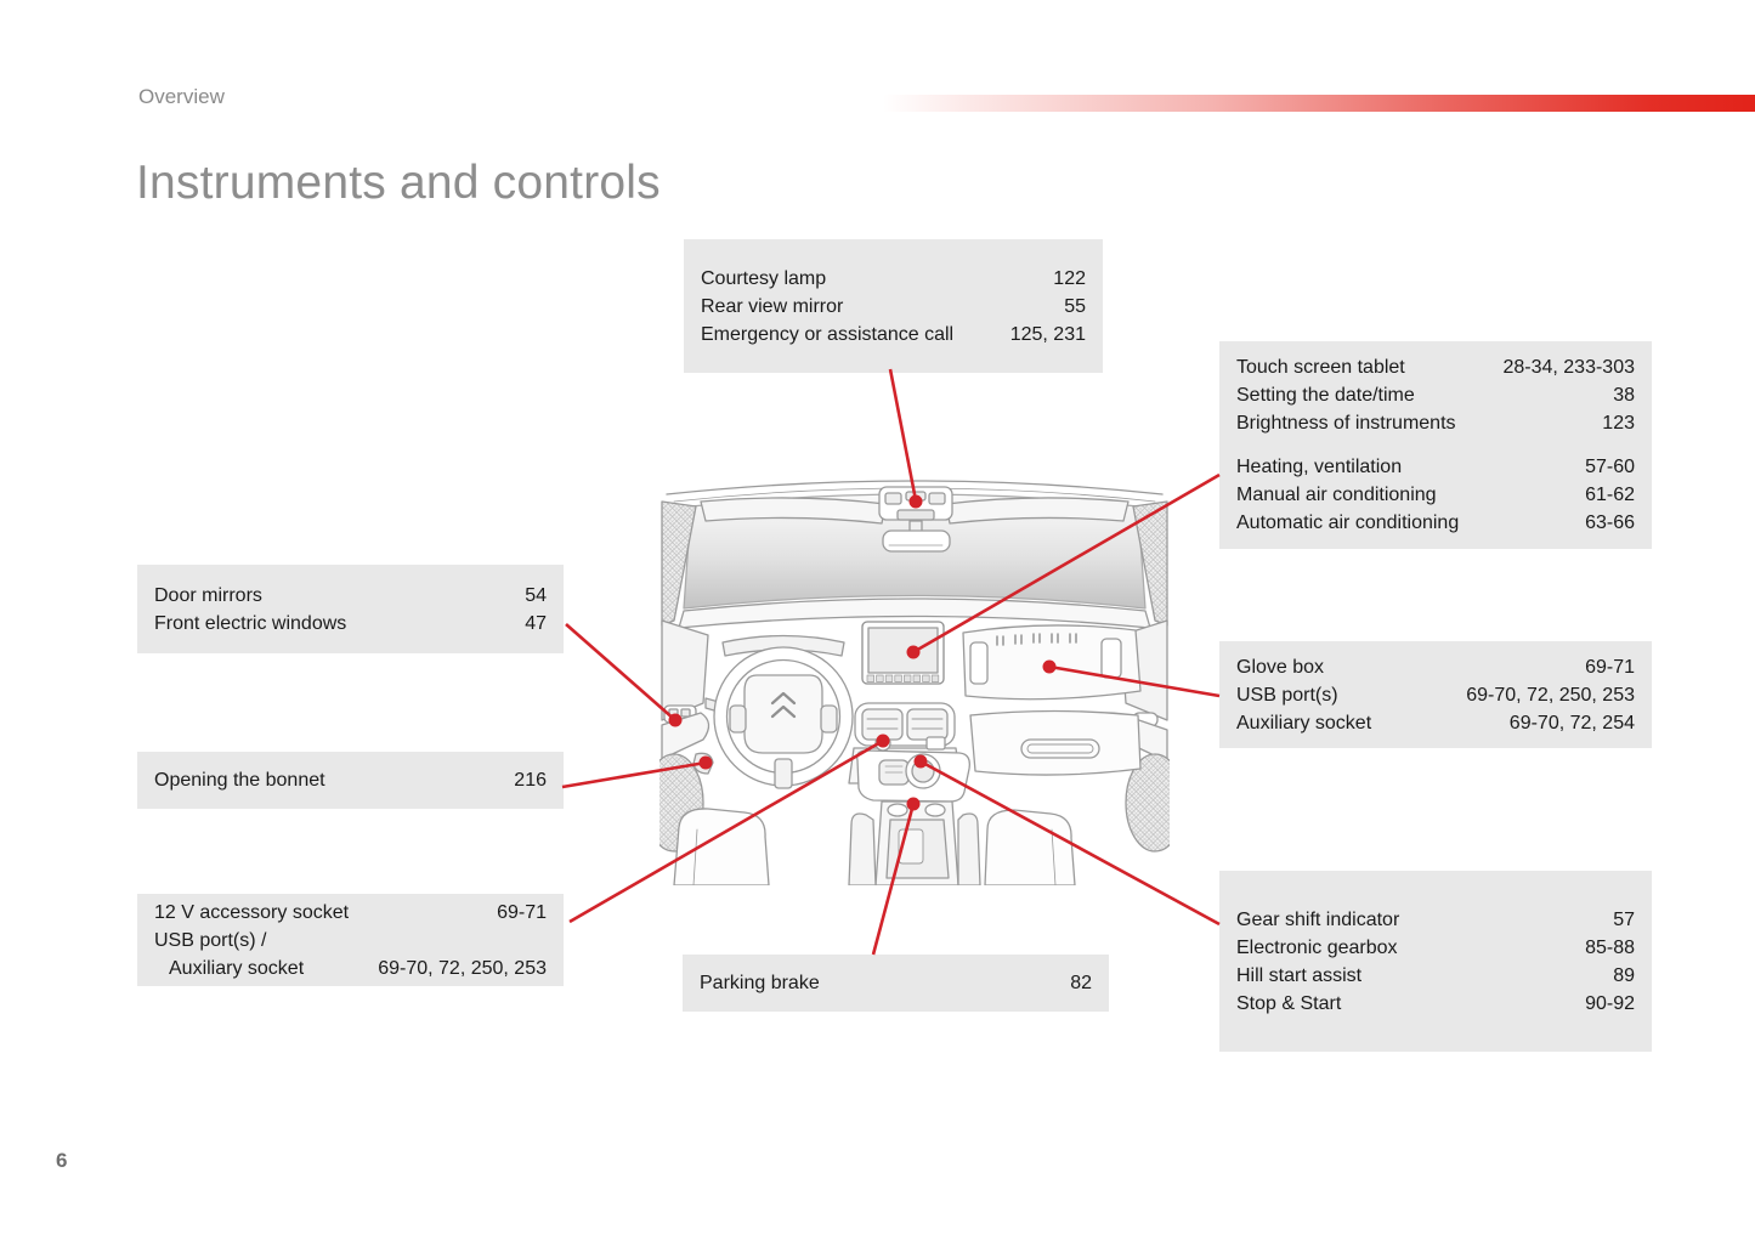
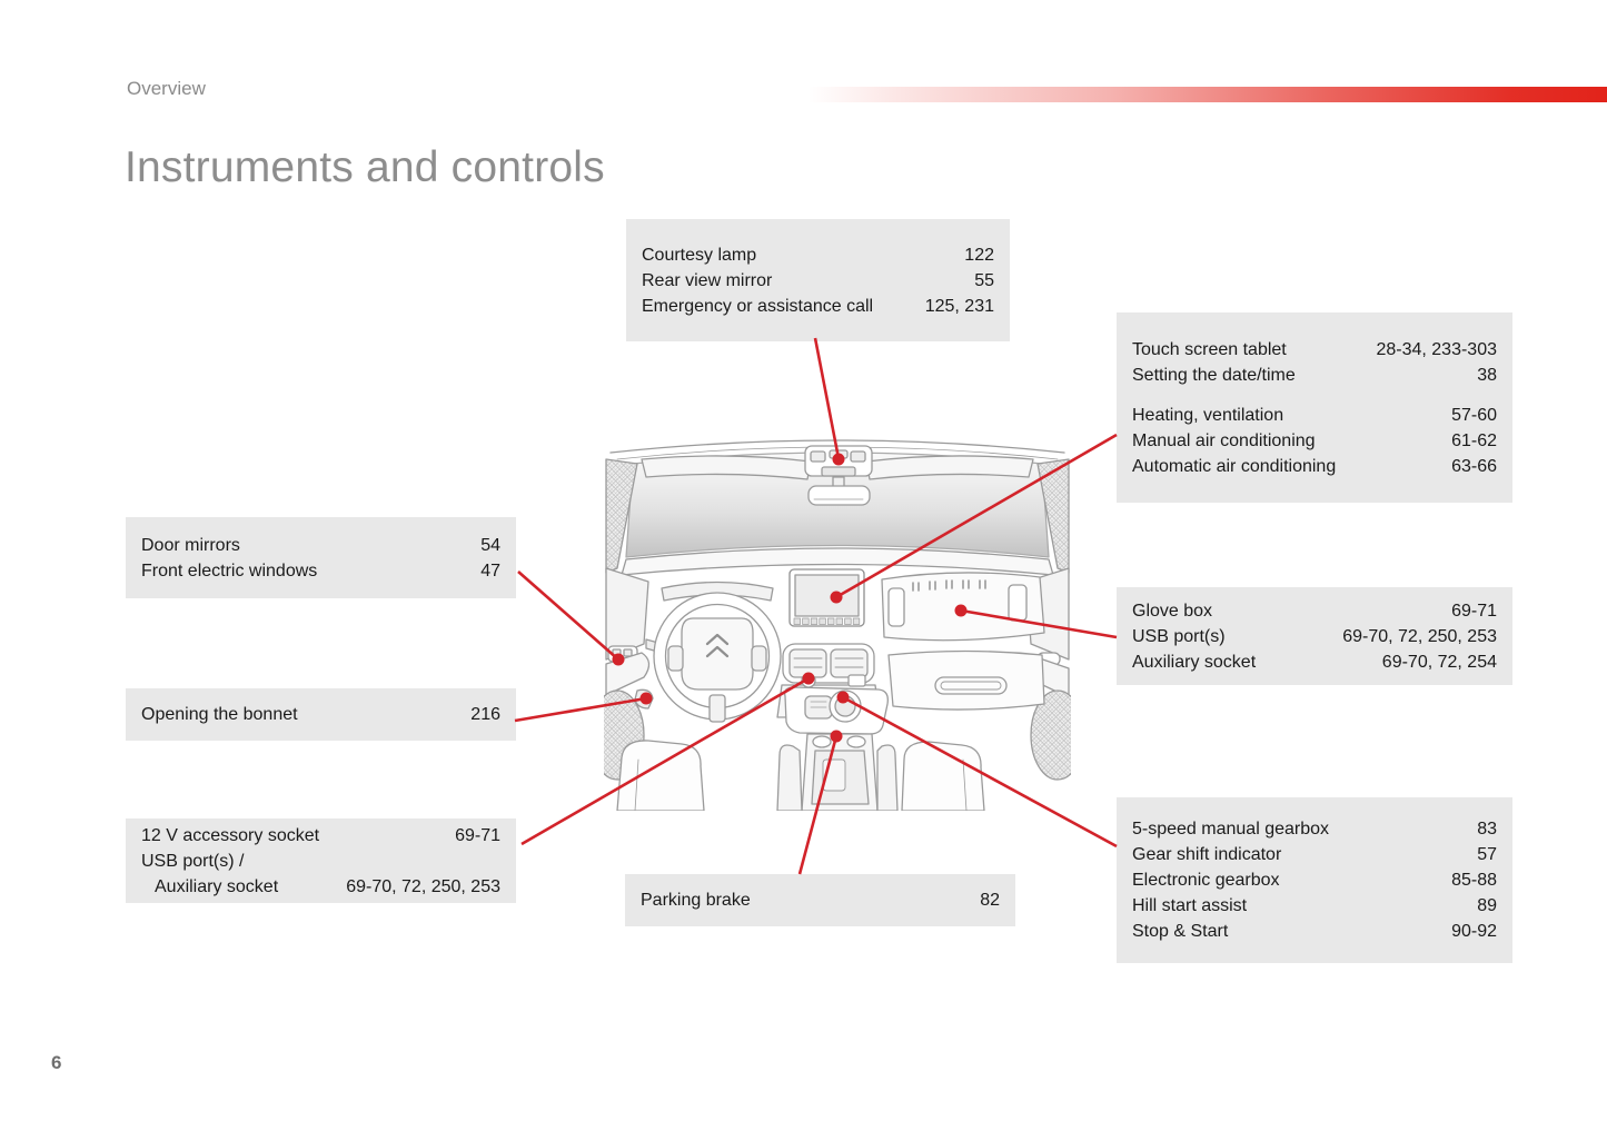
  Overview
  Instruments and controls
  Courtesy lamp
  122
  Rear view mirror
  55
  Emergency or assistance call
  125, 231
  Touch screen tablet
  28-34, 233-303
  Setting the date/time
  38
- Brightness of instruments
- 123
  Heating, ventilation
  57-60
  Manual air conditioning
  61-62
  Automatic air conditioning
  63-66
  Door mirrors
  54
  Front electric windows
  47
  Opening the bonnet
  216
  12 V accessory socket
  69-71
  USB port(s) /
  Auxiliary socket
  69-70, 72, 250, 253
  Parking brake
  82
  Glove box
  69-71
  USB port(s)
  69-70, 72, 250, 253
  Auxiliary socket
  69-70, 72, 254
+ 5-speed manual gearbox
+ 83
  Gear shift indicator
  57
  Electronic gearbox
  85-88
  Hill start assist
  89
  Stop & Start
  90-92
  6
